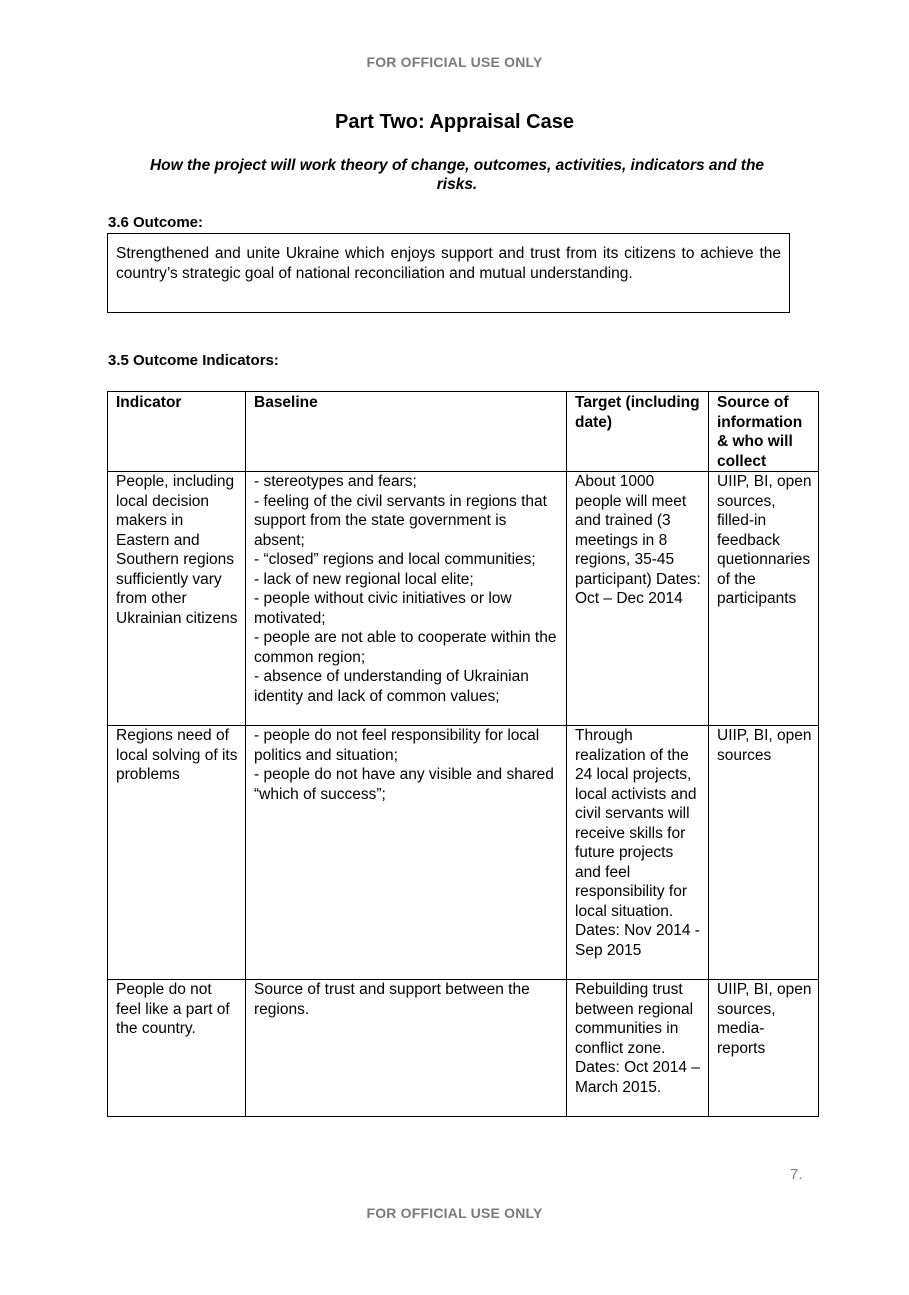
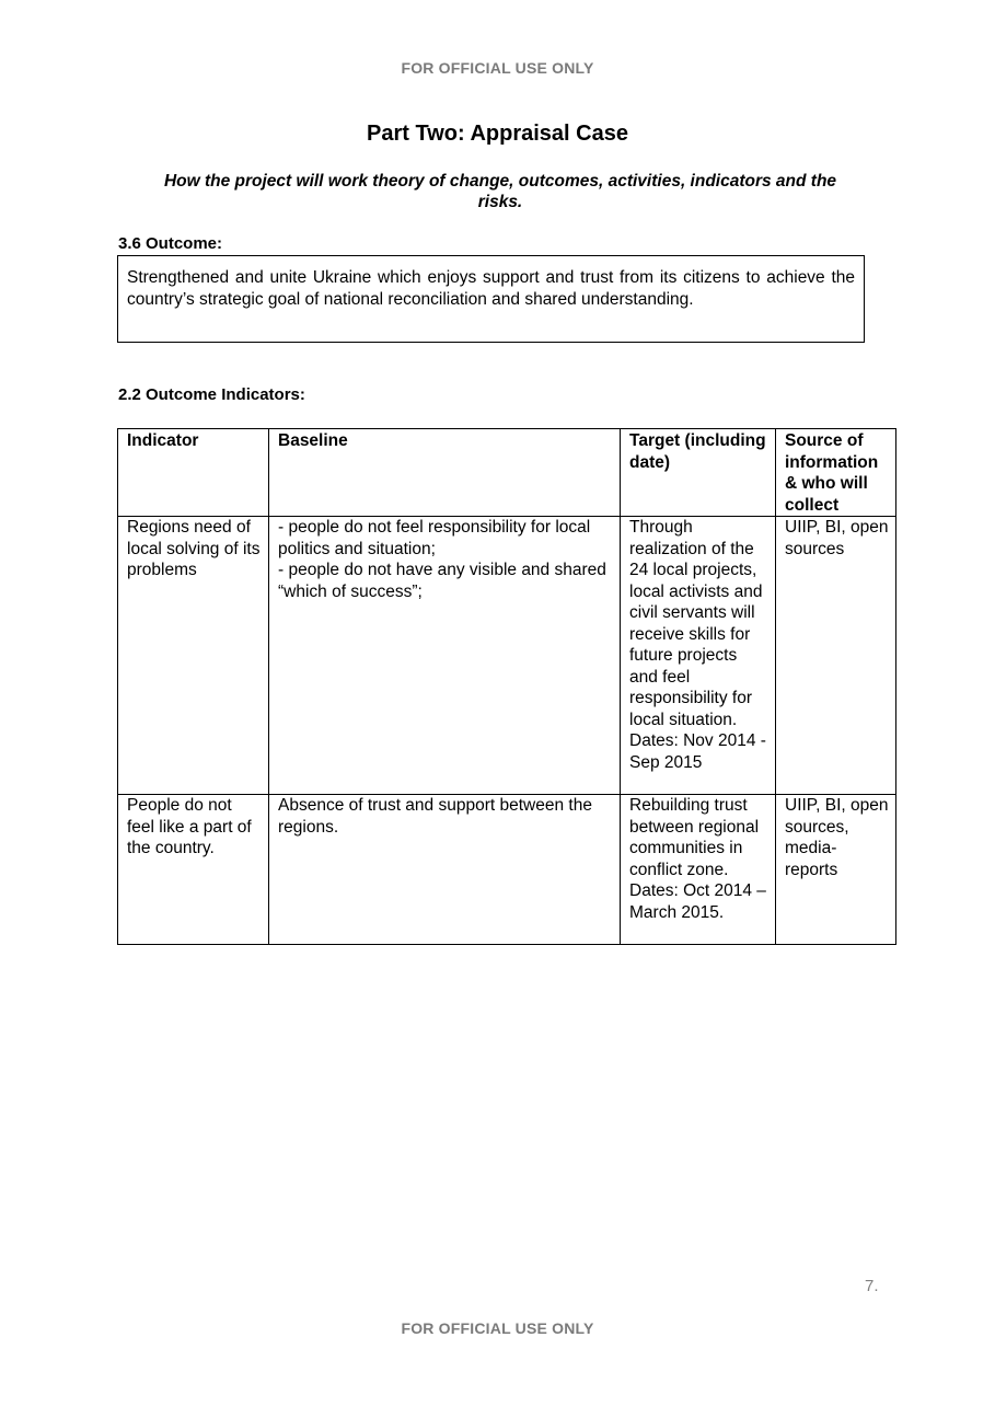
  FOR OFFICIAL USE ONLY
  Part Two: Appraisal Case
  How the project will work theory of change, outcomes, activities, indicators and the risks.
  3.6 Outcome:
- Strengthened and unite Ukraine which enjoys support and trust from its citizens to achieve the country’s strategic goal of national reconciliation and mutual understanding.
+ Strengthened and unite Ukraine which enjoys support and trust from its citizens to achieve the country’s strategic goal of national reconciliation and shared understanding.
- 3.5 Outcome Indicators:
+ 2.2 Outcome Indicators:
  Indicator	Baseline	Target (including date)	Source of information & who will collect
- People, including local decision makers in Eastern and Southern regions sufficiently vary from other Ukrainian citizens	- stereotypes and fears; - feeling of the civil servants in regions that support from the state government is absent; - “closed” regions and local communities; - lack of new regional local elite; - people without civic initiatives or low motivated; - people are not able to cooperate within the common region; - absence of understanding of Ukrainian identity and lack of common values;	About 1000 people will meet and trained (3 meetings in 8 regions, 35-45 participant) Dates: Oct – Dec 2014	UIIP, BI, open sources, filled-in feedback quetionnaries of the participants
  Regions need of local solving of its problems	- people do not feel responsibility for local politics and situation; - people do not have any visible and shared “which of success”;	Through realization of the 24 local projects, local activists and civil servants will receive skills for future projects and feel responsibility for local situation. Dates: Nov 2014 - Sep 2015	UIIP, BI, open sources
- People do not feel like a part of the country.	Source of trust and support between the regions.	Rebuilding trust between regional communities in conflict zone. Dates: Oct 2014 – March 2015.	UIIP, BI, open sources, media-reports
+ People do not feel like a part of the country.	Absence of trust and support between the regions.	Rebuilding trust between regional communities in conflict zone. Dates: Oct 2014 – March 2015.	UIIP, BI, open sources, media-reports
  7.
  FOR OFFICIAL USE ONLY
